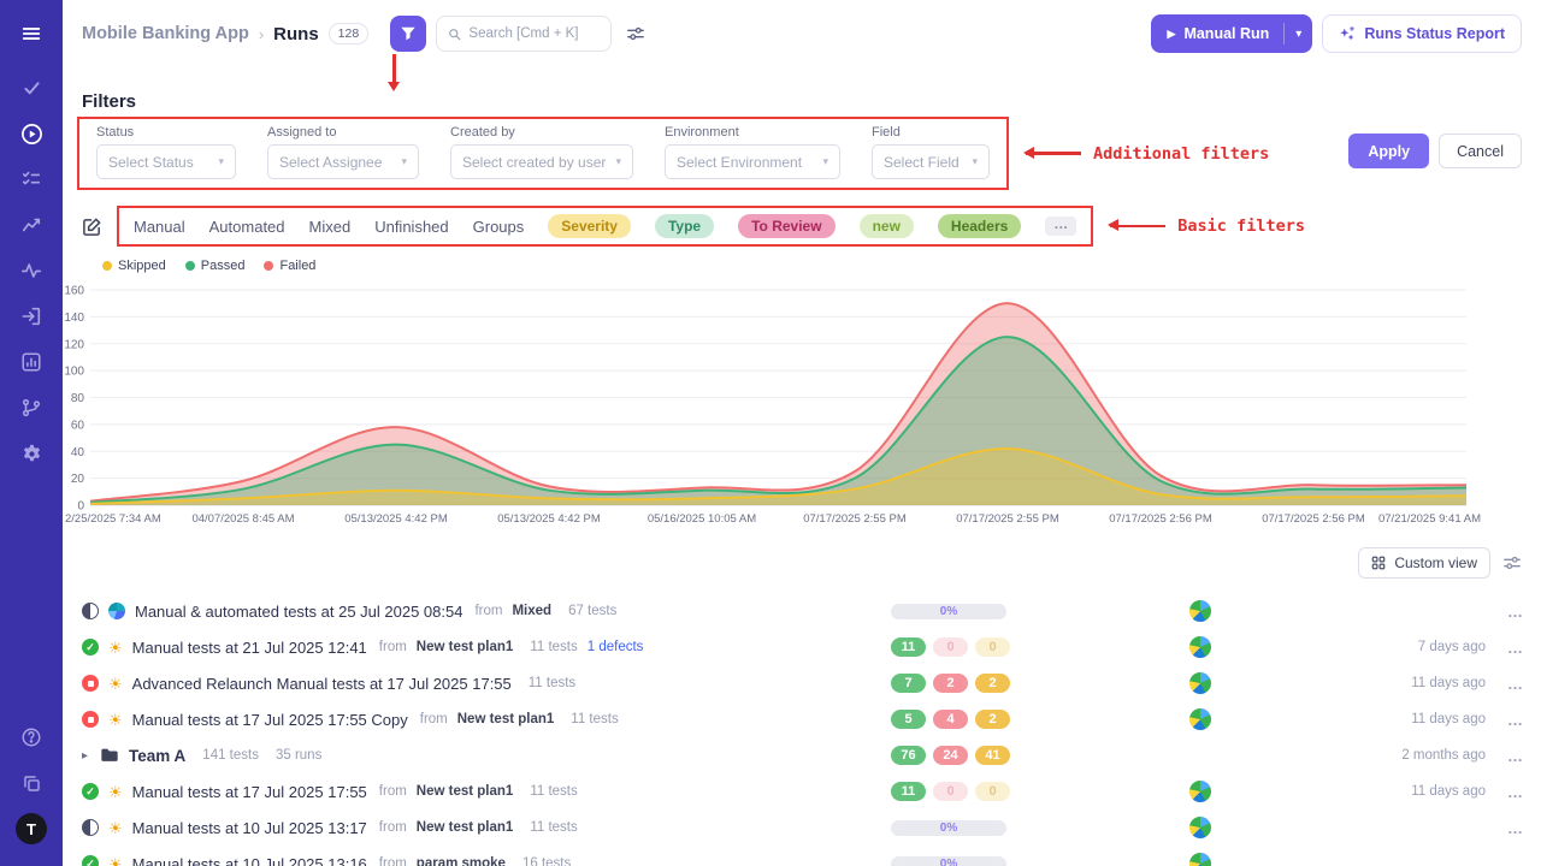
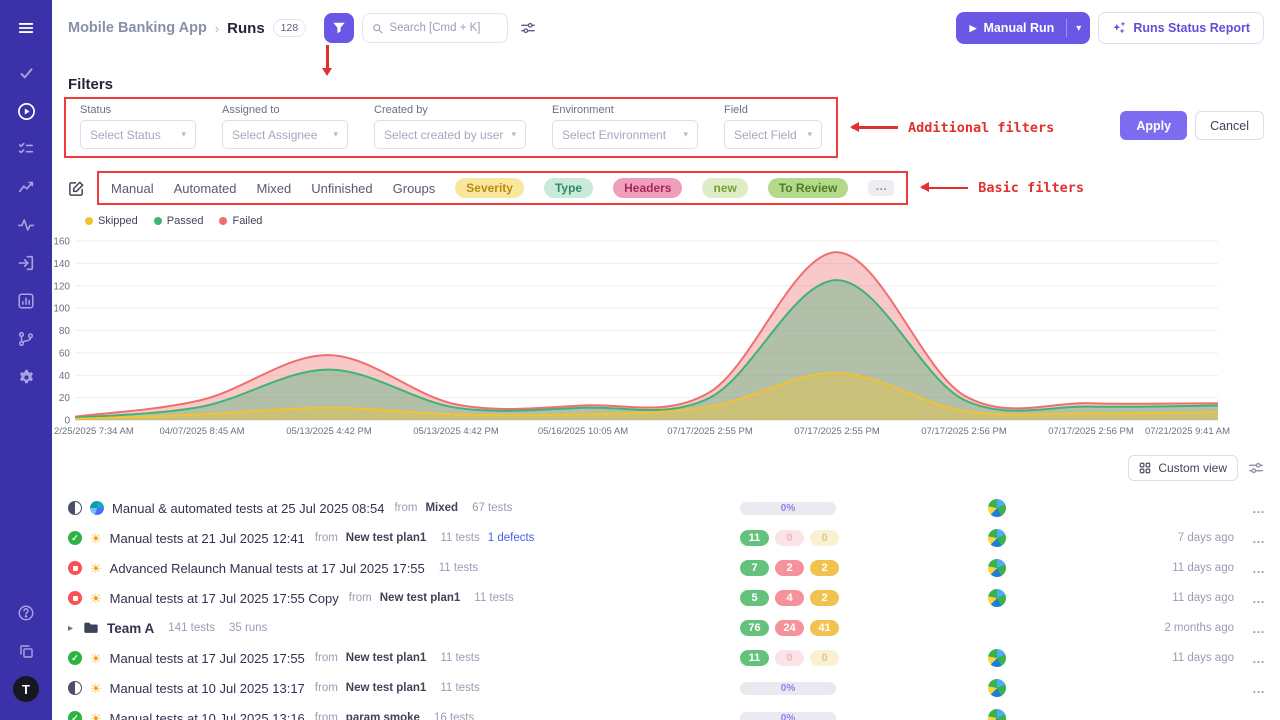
  T
  Mobile Banking App
  ›
  Runs
  128
  Search [Cmd + K]
  ▶
  Manual Run
  ▾
  Runs Status Report
  Filters
  Status
  Select Status
  ▾
  Assigned to
  Select Assignee
  ▾
  Created by
  Select created by user
  ▾
  Environment
  Select Environment
  ▾
  Field
  Select Field
  ▾
  Additional filters
  Apply
  Cancel
  Manual
  Automated
  Mixed
  Unfinished
  Groups
  Severity
  Type
- To Review
+ Headers
  new
- Headers
+ To Review
  …
  Basic filters
  Skipped
  Passed
  Failed
  0
  20
  40
  60
  80
  100
  120
  140
  160
  2/25/2025 7:34 AM
  04/07/2025 8:45 AM
  05/13/2025 4:42 PM
  05/13/2025 4:42 PM
  05/16/2025 10:05 AM
  07/17/2025 2:55 PM
  07/17/2025 2:55 PM
  07/17/2025 2:56 PM
  07/17/2025 2:56 PM
  07/21/2025 9:41 AM
  Custom view
  Manual & automated tests at 25 Jul 2025 08:54
  from
  Mixed
  67 tests
  0%
  …
  ✓
  ☀
  Manual tests at 21 Jul 2025 12:41
  from
  New test plan1
  11 tests
  1 defects
  11
  0
  0
  7 days ago
  …
  ☀
  Advanced Relaunch Manual tests at 17 Jul 2025 17:55
  11 tests
  7
  2
  2
  11 days ago
  …
  ☀
  Manual tests at 17 Jul 2025 17:55 Copy
  from
  New test plan1
  11 tests
  5
  4
  2
  11 days ago
  …
  ▸
  Team A
  141 tests
  35 runs
  76
  24
  41
  2 months ago
  …
  ✓
  ☀
  Manual tests at 17 Jul 2025 17:55
  from
  New test plan1
  11 tests
  11
  0
  0
  11 days ago
  …
  ☀
  Manual tests at 10 Jul 2025 13:17
  from
  New test plan1
  11 tests
  0%
  …
  ✓
  ☀
  Manual tests at 10 Jul 2025 13:16
  from
  param smoke
  16 tests
  0%
